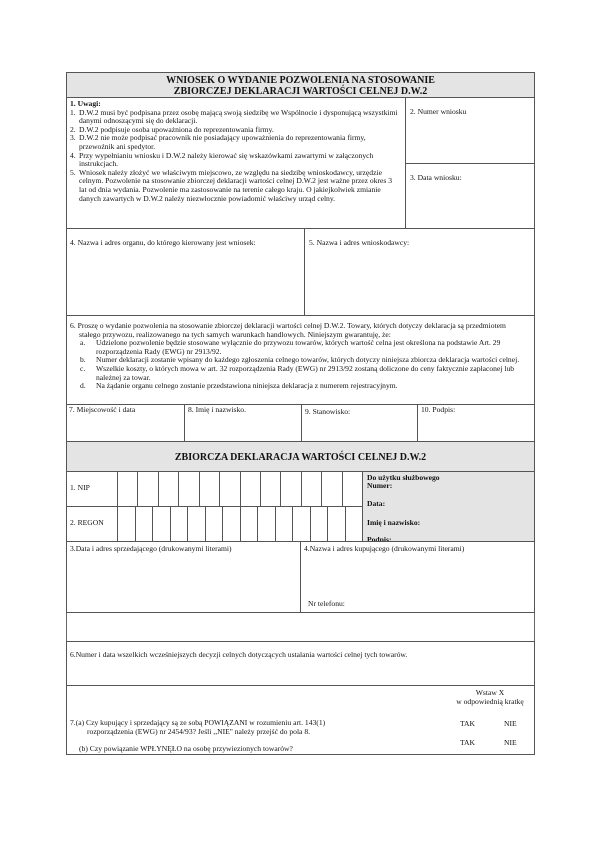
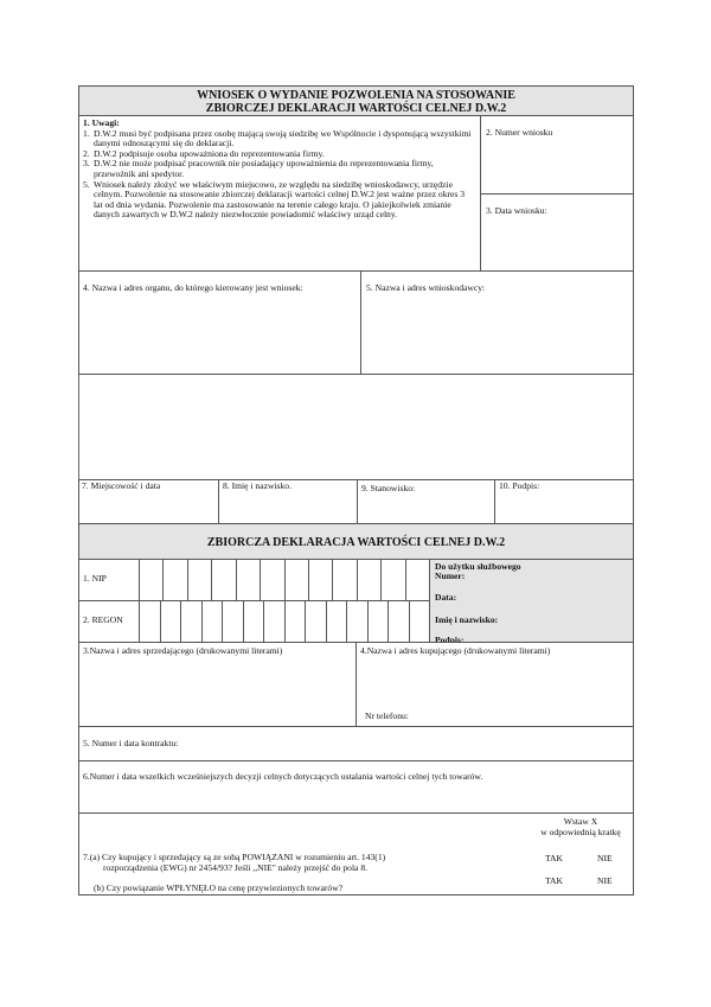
  WNIOSEK O WYDANIE POZWOLENIA NA STOSOWANIE
  ZBIORCZEJ DEKLARACJI WARTOŚCI CELNEJ D.W.2
  1. Uwagi:
  1.
  D.W.2 musi być podpisana przez osobę mającą swoją siedzibę we Wspólnocie i dysponującą wszystkimi danymi odnoszącymi się do deklaracji.
  2.
  D.W.2 podpisuje osoba upoważniona do reprezentowania firmy.
  3.
  D.W.2 nie może podpisać pracownik nie posiadający upoważnienia do reprezentowania firmy, przewoźnik ani spedytor.
- 4.
- Przy wypełnianiu wniosku i D.W.2 należy kierować się wskazówkami zawartymi w załączonych instrukcjach.
  5.
  Wniosek należy złożyć we właściwym miejscowo, ze względu na siedzibę wnioskodawcy, urzędzie celnym. Pozwolenie na stosowanie zbiorczej deklaracji wartości celnej D.W.2 jest ważne przez okres 3 lat od dnia wydania. Pozwolenie ma zastosowanie na terenie całego kraju. O jakiejkolwiek zmianie danych zawartych w D.W.2 należy niezwłocznie powiadomić właściwy urząd celny.
  2. Numer wniosku
  3. Data wniosku:
  4. Nazwa i adres organu, do którego kierowany jest wniosek:
  5. Nazwa i adres wnioskodawcy:
- 6. Proszę o wydanie pozwolenia na stosowanie zbiorczej deklaracji wartości celnej D.W.2. Towary, których dotyczy deklaracja są przedmiotem stałego przywozu, realizowanego na tych samych warunkach handlowych. Niniejszym gwarantuję, że:
- a.
- Udzielone pozwolenie będzie stosowane wyłącznie do przywozu towarów, których wartość celna jest określona na podstawie Art. 29 rozporządzenia Rady (EWG) nr 2913/92.
- b.
- Numer deklaracji zostanie wpisany do każdego zgłoszenia celnego towarów, których dotyczy niniejsza zbiorcza deklaracja wartości celnej.
- c.
- Wszelkie koszty, o których mowa w art. 32 rozporządzenia Rady (EWG) nr 2913/92 zostaną doliczone do ceny faktycznie zapłaconej lub należnej za towar.
- d.
- Na żądanie organu celnego zostanie przedstawiona niniejsza deklaracja z numerem rejestracyjnym.
  7. Miejscowość i data
  8. Imię i nazwisko.
  9. Stanowisko:
  10. Podpis:
  ZBIORCZA DEKLARACJA WARTOŚCI CELNEJ D.W.2
  1. NIP
  2. REGON
  Do użytku służbowego
  Numer:
  Data:
  Imię i nazwisko:
  Podpis:
- 3.Data i adres sprzedającego (drukowanymi literami)
+ 3.Nazwa i adres sprzedającego (drukowanymi literami)
  4.Nazwa i adres kupującego (drukowanymi literami)
  Nr telefonu:
+ 5. Numer i data kontraktu:
  6.Numer i data wszelkich wcześniejszych decyzji celnych dotyczących ustalania wartości celnej tych towarów.
  Wstaw X
  w odpowiednią kratkę
  7.(a) Czy kupujący i sprzedający są ze sobą POWIĄZANI w rozumieniu art. 143(1)
  rozporządzenia (EWG) nr 2454/93? Jeśli ,,NIE" należy przejść do pola 8.
  TAK
  NIE
- (b) Czy powiązanie WPŁYNĘŁO na osobę przywiezionych towarów?
+ (b) Czy powiązanie WPŁYNĘŁO na cenę przywiezionych towarów?
  TAK
  NIE
